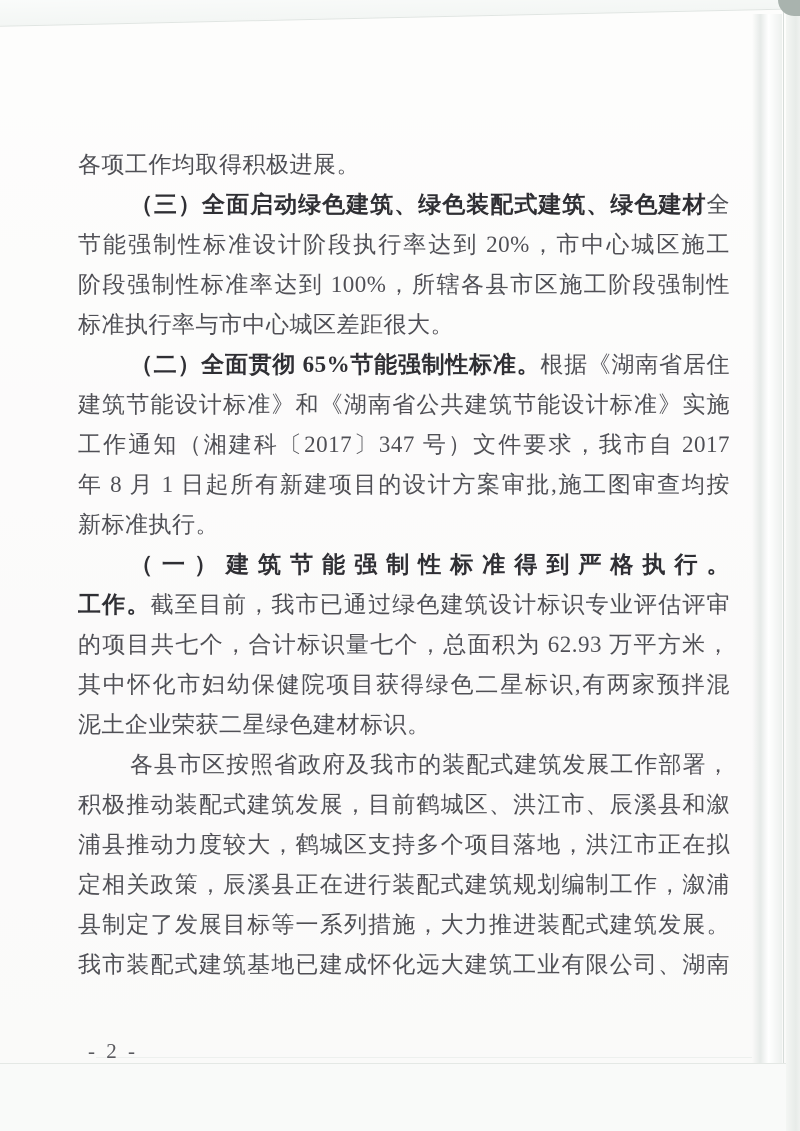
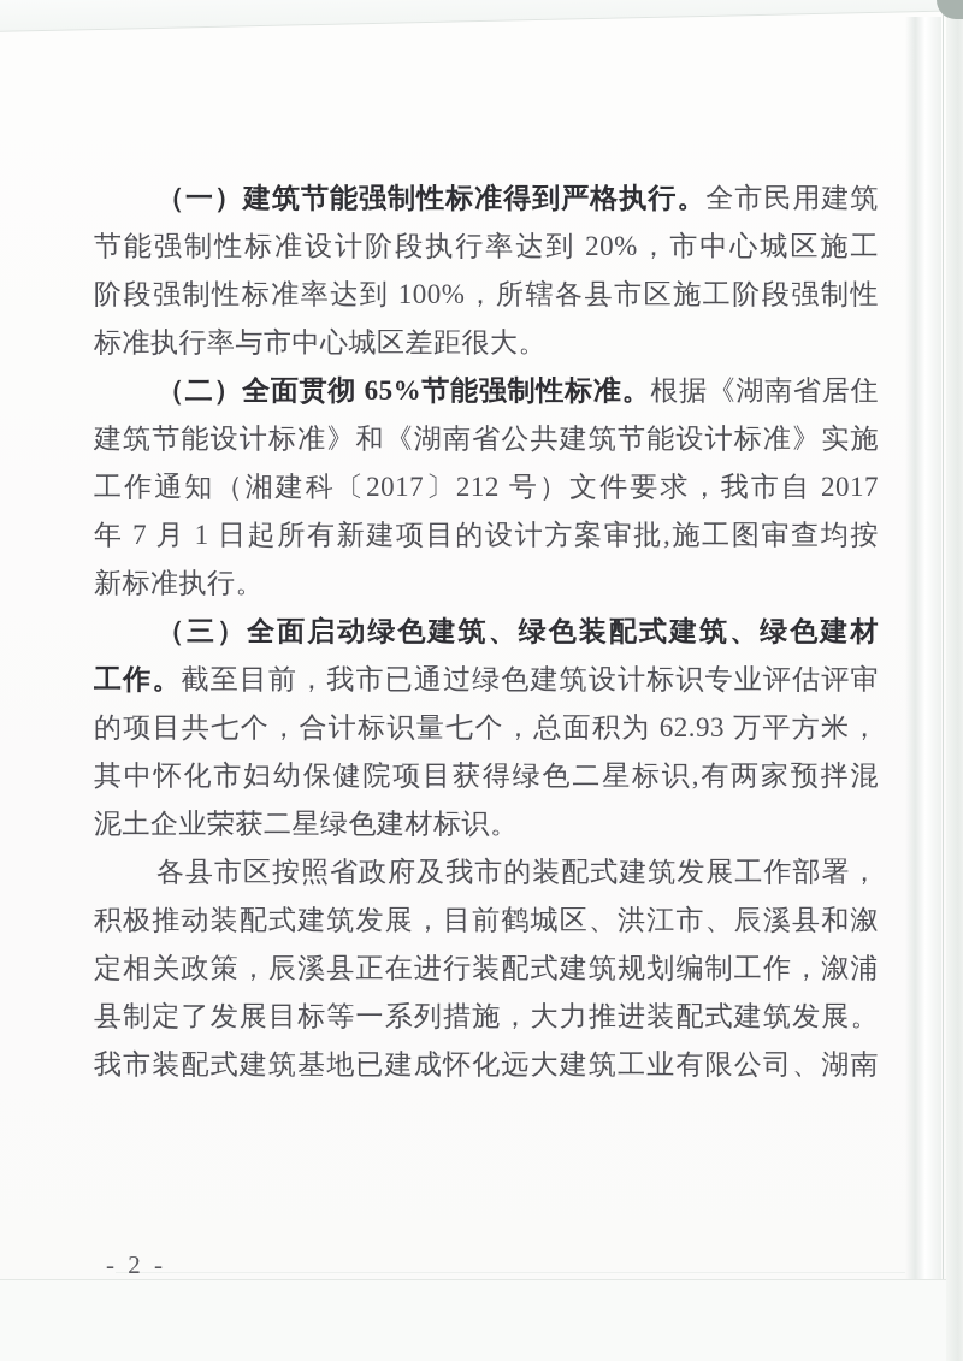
- 各项工作均取得积极进展。
- （三）全面启动绿色建筑、绿色装配式建筑、绿色建材全
+ （一）建筑节能强制性标准得到严格执行。全市民用建筑
  节能强制性标准设计阶段执行率达到 20%，市中心城区施工
  阶段强制性标准率达到 100%，所辖各县市区施工阶段强制性
  标准执行率与市中心城区差距很大。
  （二）全面贯彻 65%节能强制性标准。根据《湖南省居住
  建筑节能设计标准》和《湖南省公共建筑节能设计标准》实施
- 工作通知（湘建科〔2017〕347 号）文件要求，我市自 2017
+ 工作通知（湘建科〔2017〕212 号）文件要求，我市自 2017
- 年 8 月 1 日起所有新建项目的设计方案审批,施工图审查均按
+ 年 7 月 1 日起所有新建项目的设计方案审批,施工图审查均按
  新标准执行。
- （一）建筑节能强制性标准得到严格执行。
+ （三）全面启动绿色建筑、绿色装配式建筑、绿色建材
  工作。截至目前，我市已通过绿色建筑设计标识专业评估评审
  的项目共七个，合计标识量七个，总面积为 62.93 万平方米，
  其中怀化市妇幼保健院项目获得绿色二星标识,有两家预拌混
  泥土企业荣获二星绿色建材标识。
  各县市区按照省政府及我市的装配式建筑发展工作部署，
  积极推动装配式建筑发展，目前鹤城区、洪江市、辰溪县和溆
- 浦县推动力度较大，鹤城区支持多个项目落地，洪江市正在拟
  定相关政策，辰溪县正在进行装配式建筑规划编制工作，溆浦
  县制定了发展目标等一系列措施，大力推进装配式建筑发展。
  我市装配式建筑基地已建成怀化远大建筑工业有限公司、湖南
  - 2 -
